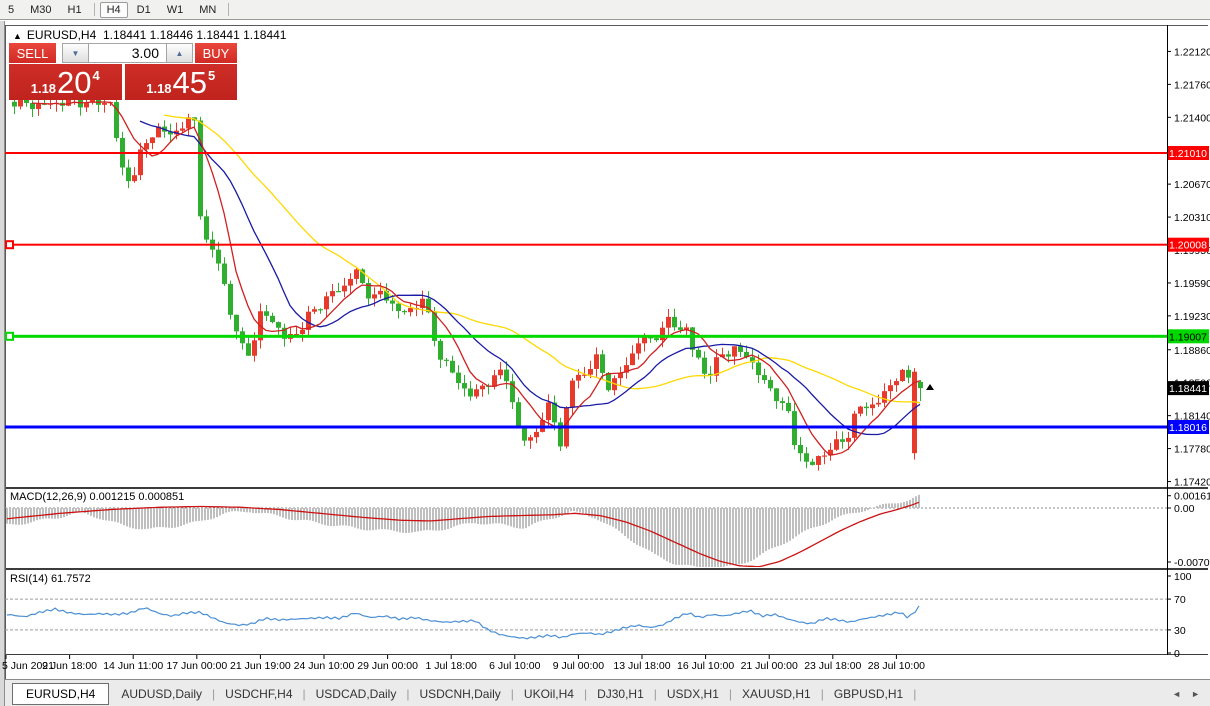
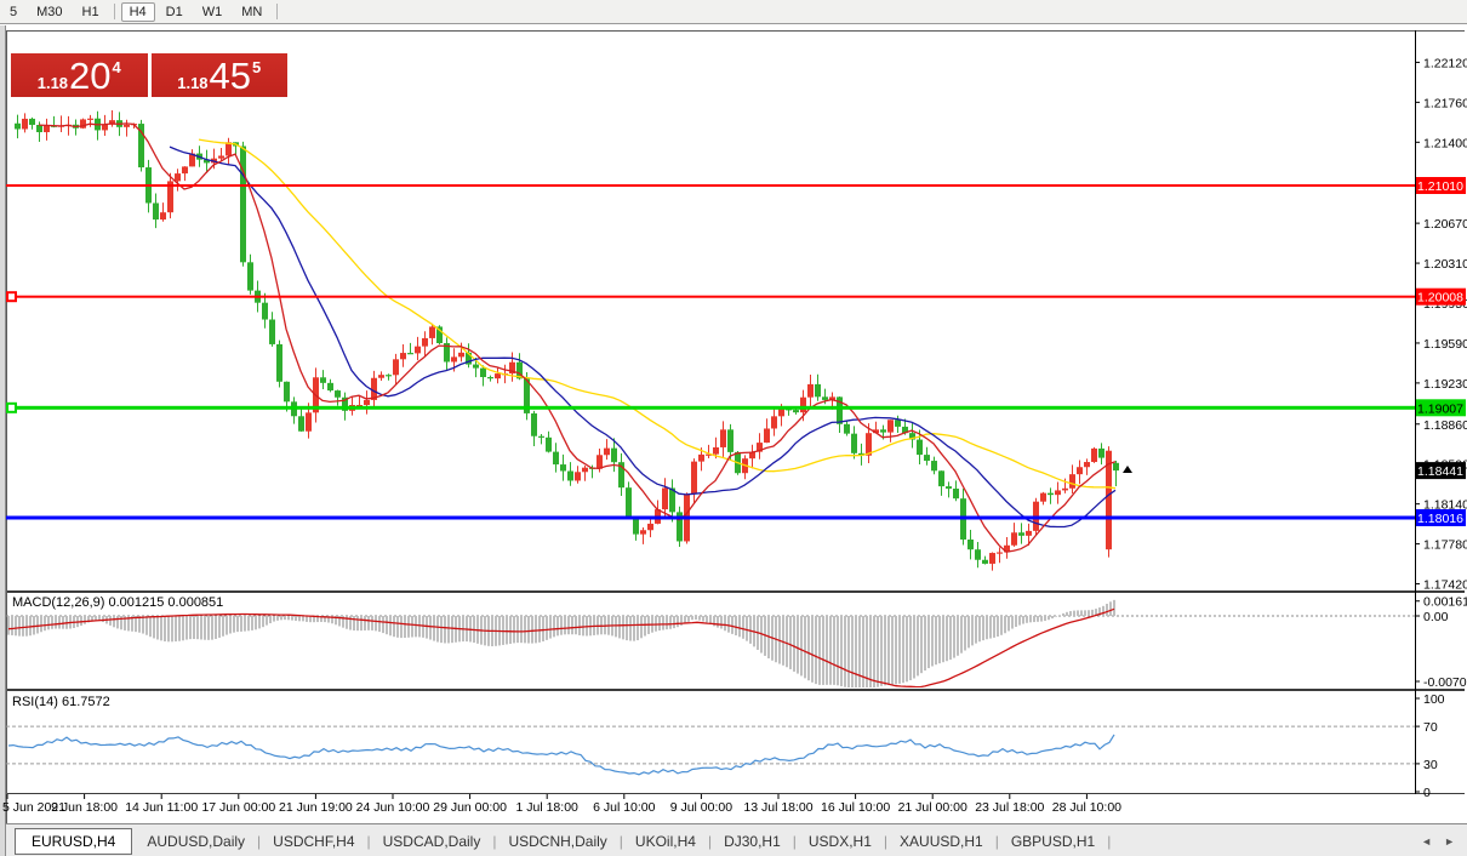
  5
  M30
  H1
  H4
  D1
  W1
  MN
  1.22120
  1.21760
  1.21400
  1.20670
  1.20310
  1.19590
  1.19230
  1.18860
  1.18140
  1.17780
  1.17420
  1.21010
  1.20008
  1.19007
  1.18016
  1.18441
  0.00161
  0.00
  -0.0070
  100
  70
  30
  0
  5 Jun 2021
  9 Jun 18:00
  14 Jun 11:00
  17 Jun 00:00
  21 Jun 19:00
  24 Jun 10:00
  29 Jun 00:00
  1 Jul 18:00
  6 Jul 10:00
  9 Jul 00:00
  13 Jul 18:00
  16 Jul 10:00
  21 Jul 00:00
  23 Jul 18:00
  28 Jul 10:00
- ▲ EURUSD,H4 1.18441 1.18446 1.18441 1.18441
- SELL
- ▼
- 3.00
- ▲
- BUY
  1.18
  20
  4
  1.18
  45
  5
  MACD(12,26,9) 0.001215 0.000851
  RSI(14) 61.7572
  EURUSD,H4
  AUDUSD,Daily
  |
  USDCHF,H4
  |
  USDCAD,Daily
  |
  USDCNH,Daily
  |
  UKOil,H4
  |
  DJ30,H1
  |
  USDX,H1
  |
  XAUUSD,H1
  |
  GBPUSD,H1
  |
  ◄
  ►
